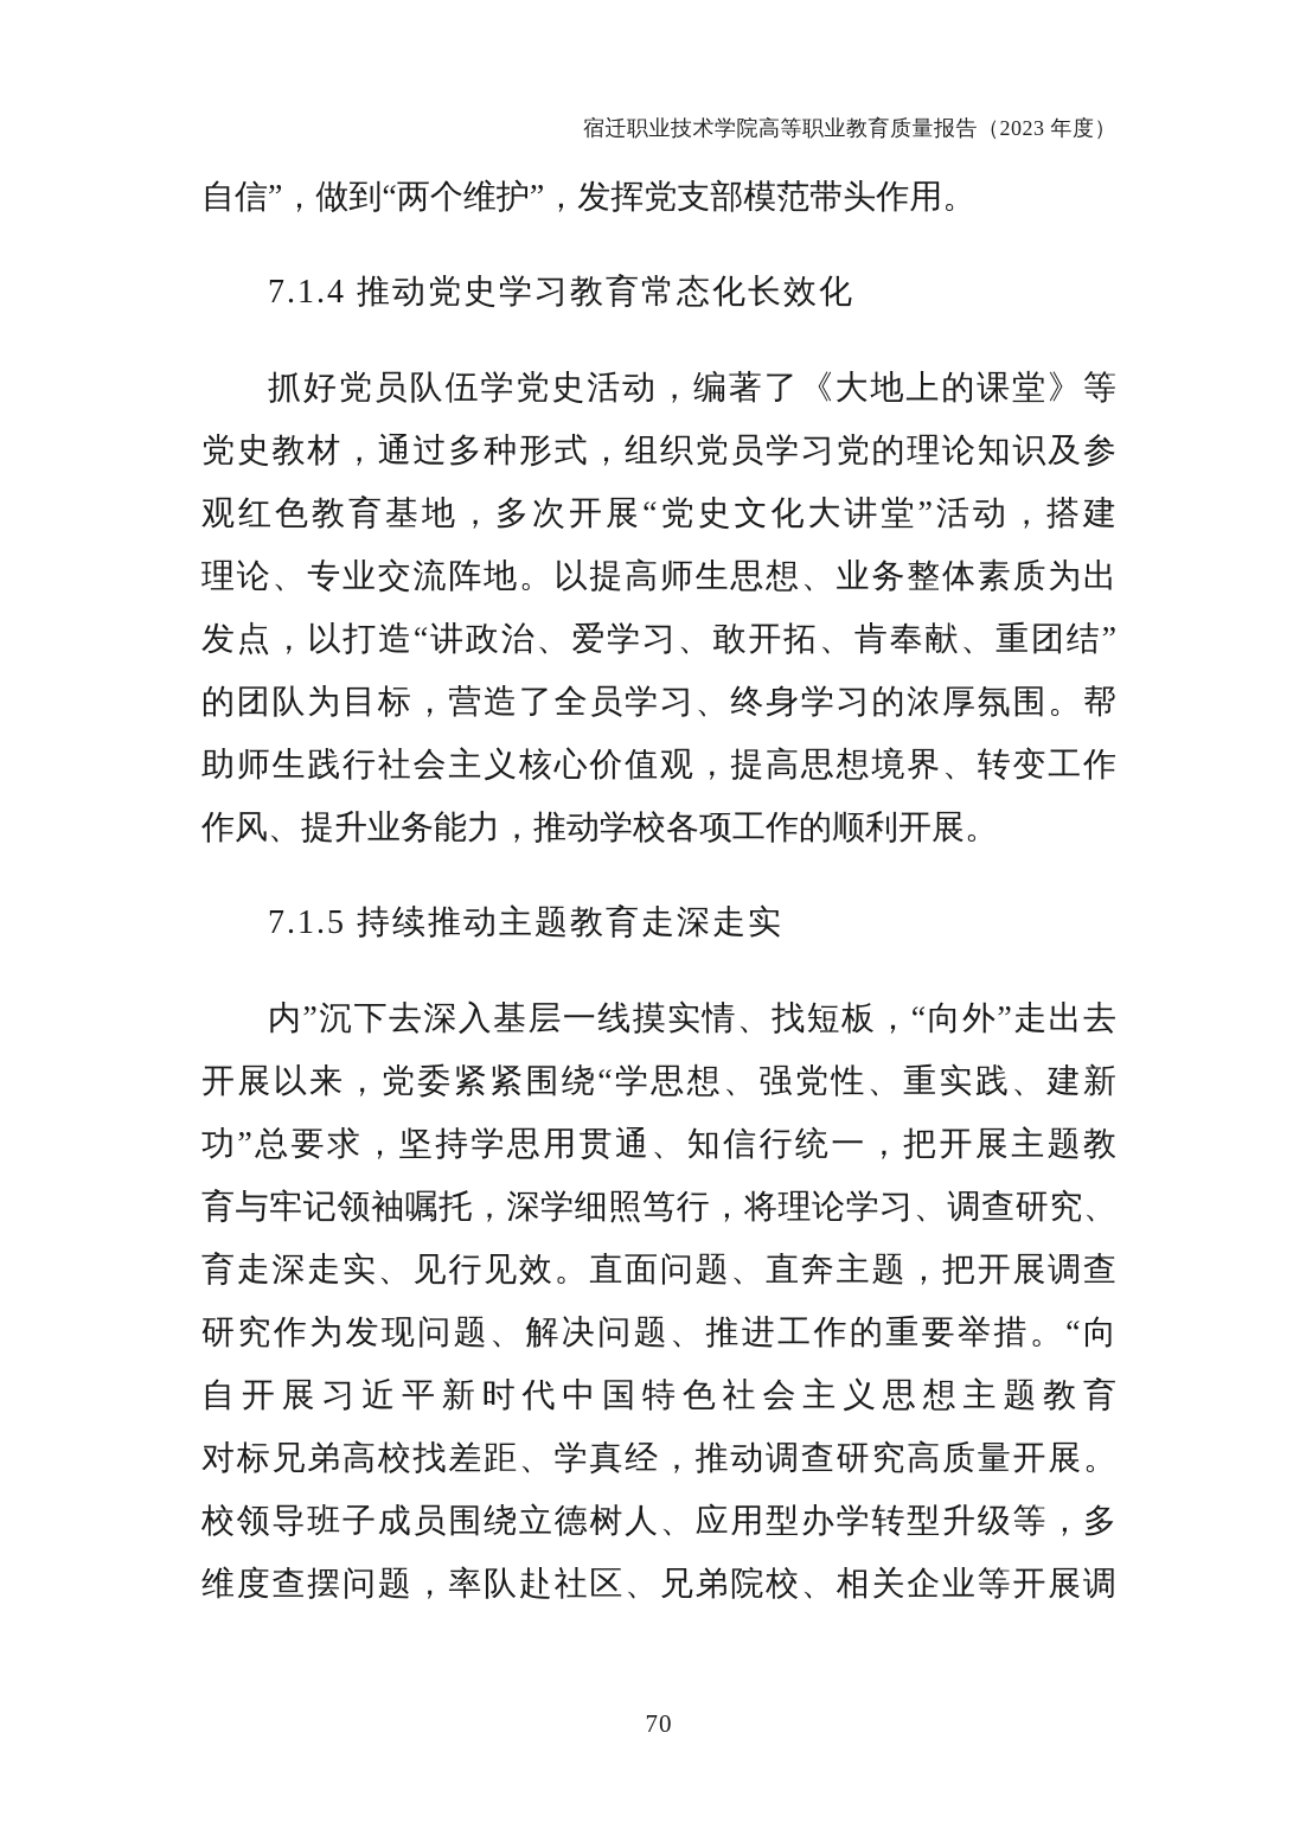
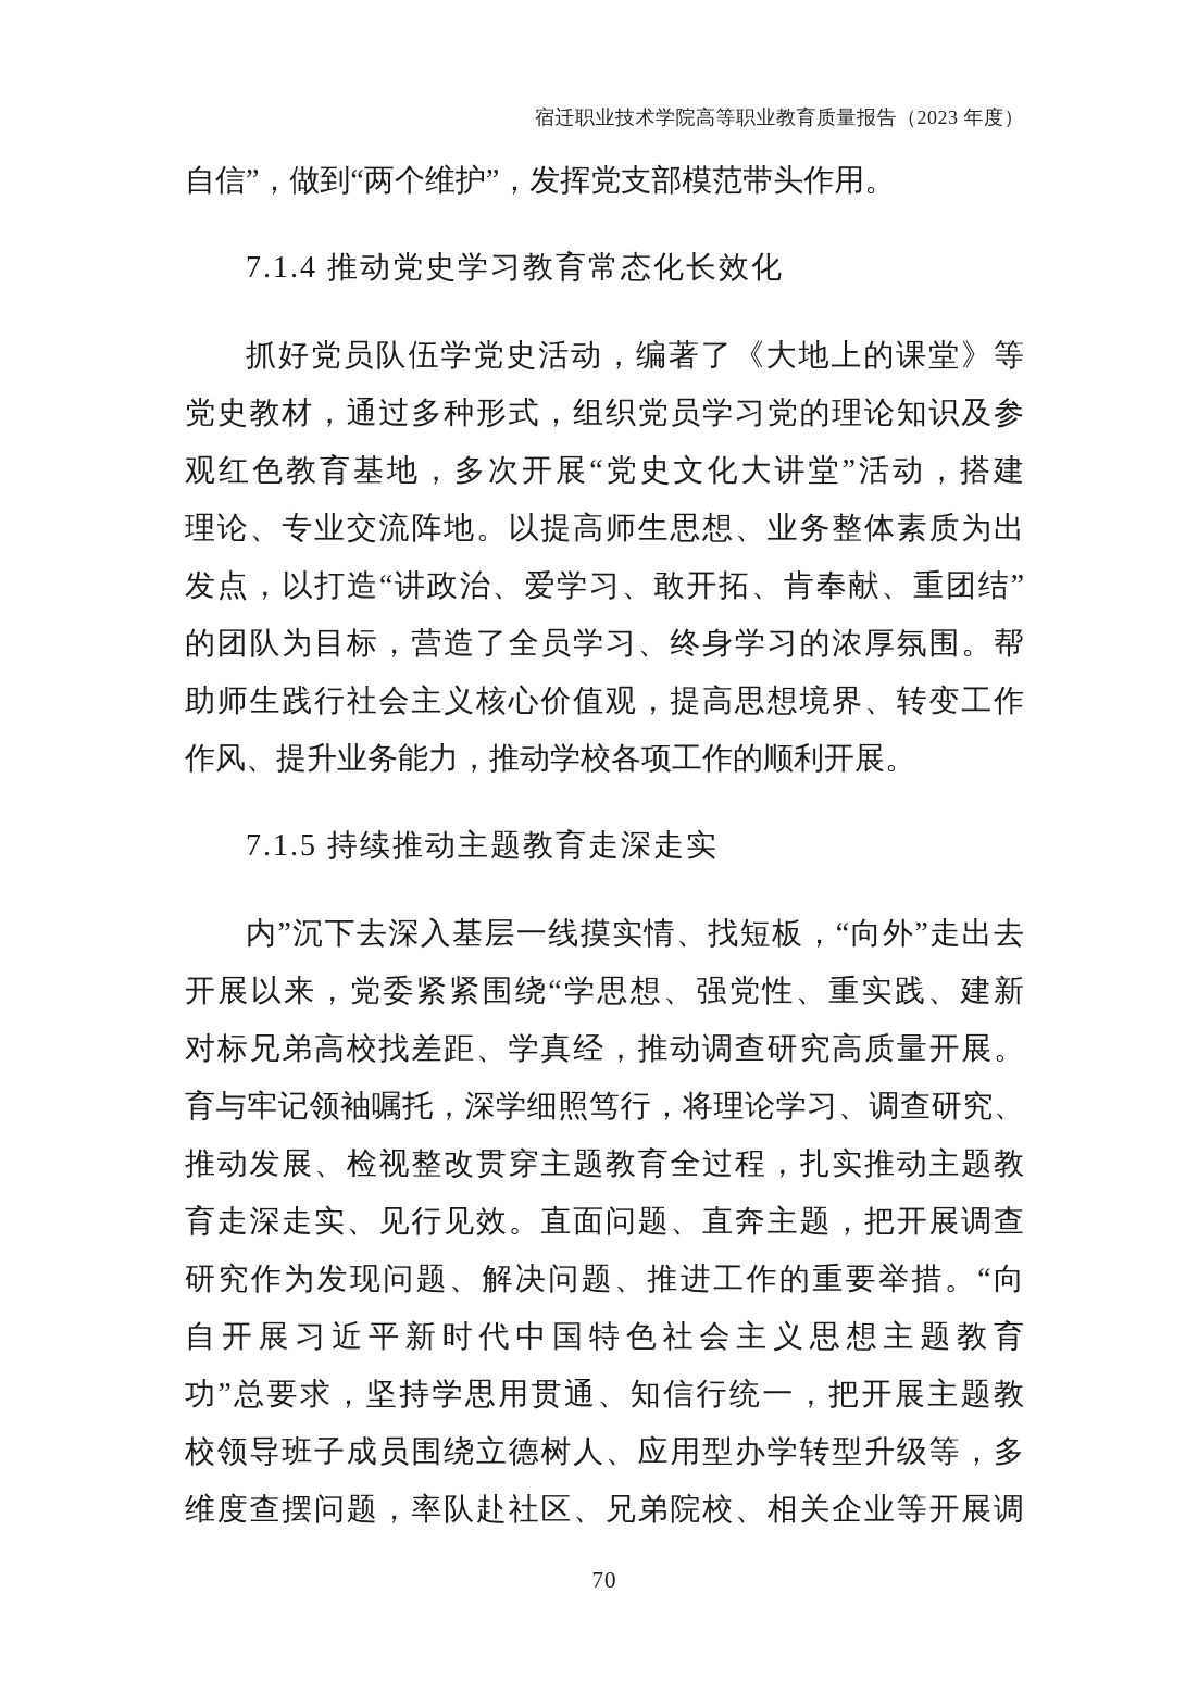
  宿迁职业技术学院高等职业教育质量报告（2023 年度）
  自信”，做到“两个维护”，发挥党支部模范带头作用。
  7.1.4 推动党史学习教育常态化长效化
  抓好党员队伍学党史活动，编著了《大地上的课堂》等
  党史教材，通过多种形式，组织党员学习党的理论知识及参
  观红色教育基地，多次开展“党史文化大讲堂”活动，搭建
  理论、专业交流阵地。以提高师生思想、业务整体素质为出
  发点，以打造“讲政治、爱学习、敢开拓、肯奉献、重团结”
  的团队为目标，营造了全员学习、终身学习的浓厚氛围。帮
  助师生践行社会主义核心价值观，提高思想境界、转变工作
  作风、提升业务能力，推动学校各项工作的顺利开展。
  7.1.5 持续推动主题教育走深走实
  内”沉下去深入基层一线摸实情、找短板，“向外”走出去
  开展以来，党委紧紧围绕“学思想、强党性、重实践、建新
- 功”总要求，坚持学思用贯通、知信行统一，把开展主题教
+ 对标兄弟高校找差距、学真经，推动调查研究高质量开展。
  育与牢记领袖嘱托，深学细照笃行，将理论学习、调查研究、
+ 推动发展、检视整改贯穿主题教育全过程，扎实推动主题教
  育走深走实、见行见效。直面问题、直奔主题，把开展调查
  研究作为发现问题、解决问题、推进工作的重要举措。“向
  自开展习近平新时代中国特色社会主义思想主题教育
- 对标兄弟高校找差距、学真经，推动调查研究高质量开展。
+ 功”总要求，坚持学思用贯通、知信行统一，把开展主题教
  校领导班子成员围绕立德树人、应用型办学转型升级等，多
  维度查摆问题，率队赴社区、兄弟院校、相关企业等开展调
  70
